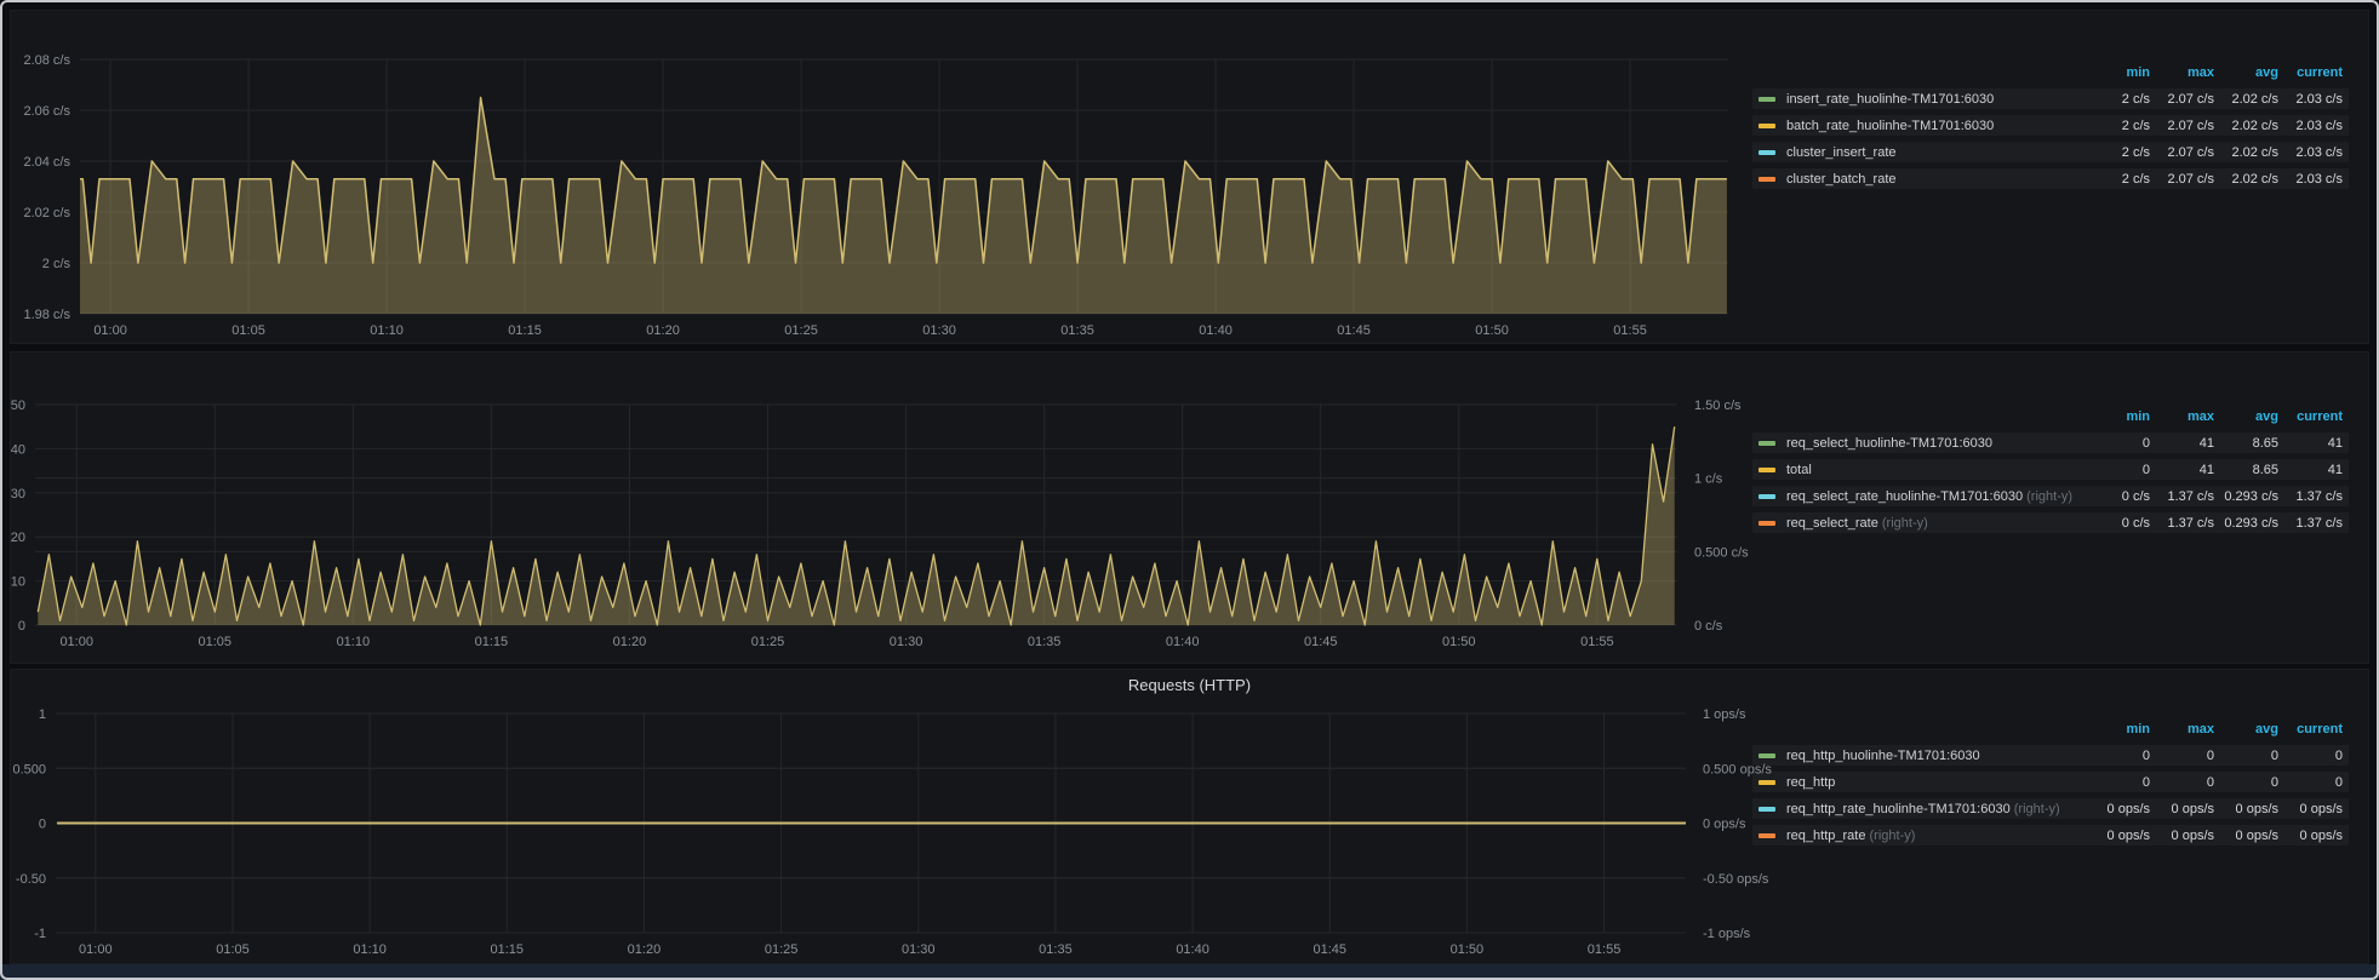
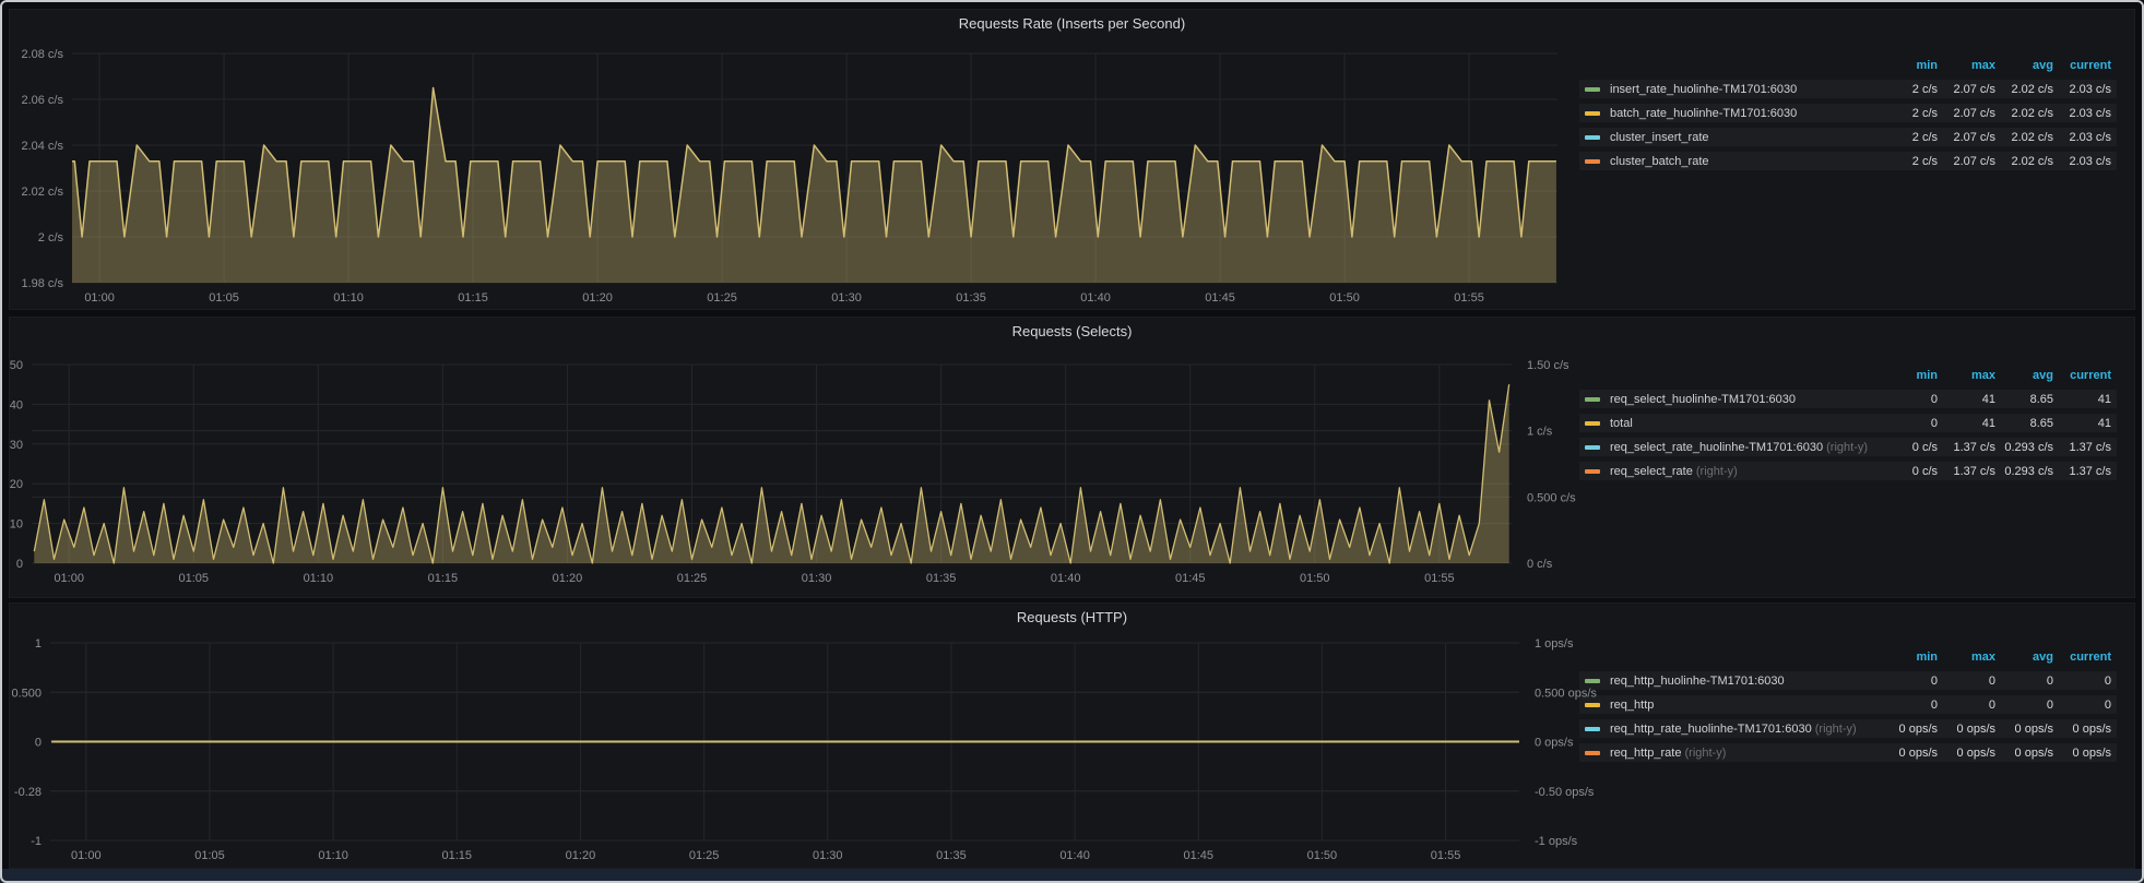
+ Requests Rate (Inserts per Second)
  01:00
  01:05
  01:10
  01:15
  01:20
  01:25
  01:30
  01:35
  01:40
  01:45
  01:50
  01:55
  2.08 c/s
  2.06 c/s
  2.04 c/s
  2.02 c/s
  2 c/s
  1.98 c/s
  min
  max
  avg
  current
  insert_rate_huolinhe-TM1701:6030
  2 c/s
  2.07 c/s
  2.02 c/s
  2.03 c/s
  batch_rate_huolinhe-TM1701:6030
  2 c/s
  2.07 c/s
  2.02 c/s
  2.03 c/s
  cluster_insert_rate
  2 c/s
  2.07 c/s
  2.02 c/s
  2.03 c/s
  cluster_batch_rate
  2 c/s
  2.07 c/s
  2.02 c/s
  2.03 c/s
+ Requests (Selects)
  01:00
  01:05
  01:10
  01:15
  01:20
  01:25
  01:30
  01:35
  01:40
  01:45
  01:50
  01:55
  0
  10
  20
  30
  40
  50
  0 c/s
  0.500 c/s
  1 c/s
  1.50 c/s
  min
  max
  avg
  current
  req_select_huolinhe-TM1701:6030
  0
  41
  8.65
  41
  total
  0
  41
  8.65
  41
  req_select_rate_huolinhe-TM1701:6030 (right-y)
  0 c/s
  1.37 c/s
  0.293 c/s
  1.37 c/s
  req_select_rate (right-y)
  0 c/s
  1.37 c/s
  0.293 c/s
  1.37 c/s
  Requests (HTTP)
  01:00
  01:05
  01:10
  01:15
  01:20
  01:25
  01:30
  01:35
  01:40
  01:45
  01:50
  01:55
  1
  0.500
  0
- -0.50
+ -0.28
  -1
  1 ops/s
  0.500 ops/s
  0 ops/s
  -0.50 ops/s
  -1 ops/s
  min
  max
  avg
  current
  req_http_huolinhe-TM1701:6030
  0
  0
  0
  0
  req_http
  0
  0
  0
  0
  req_http_rate_huolinhe-TM1701:6030 (right-y)
  0 ops/s
  0 ops/s
  0 ops/s
  0 ops/s
  req_http_rate (right-y)
  0 ops/s
  0 ops/s
  0 ops/s
  0 ops/s
